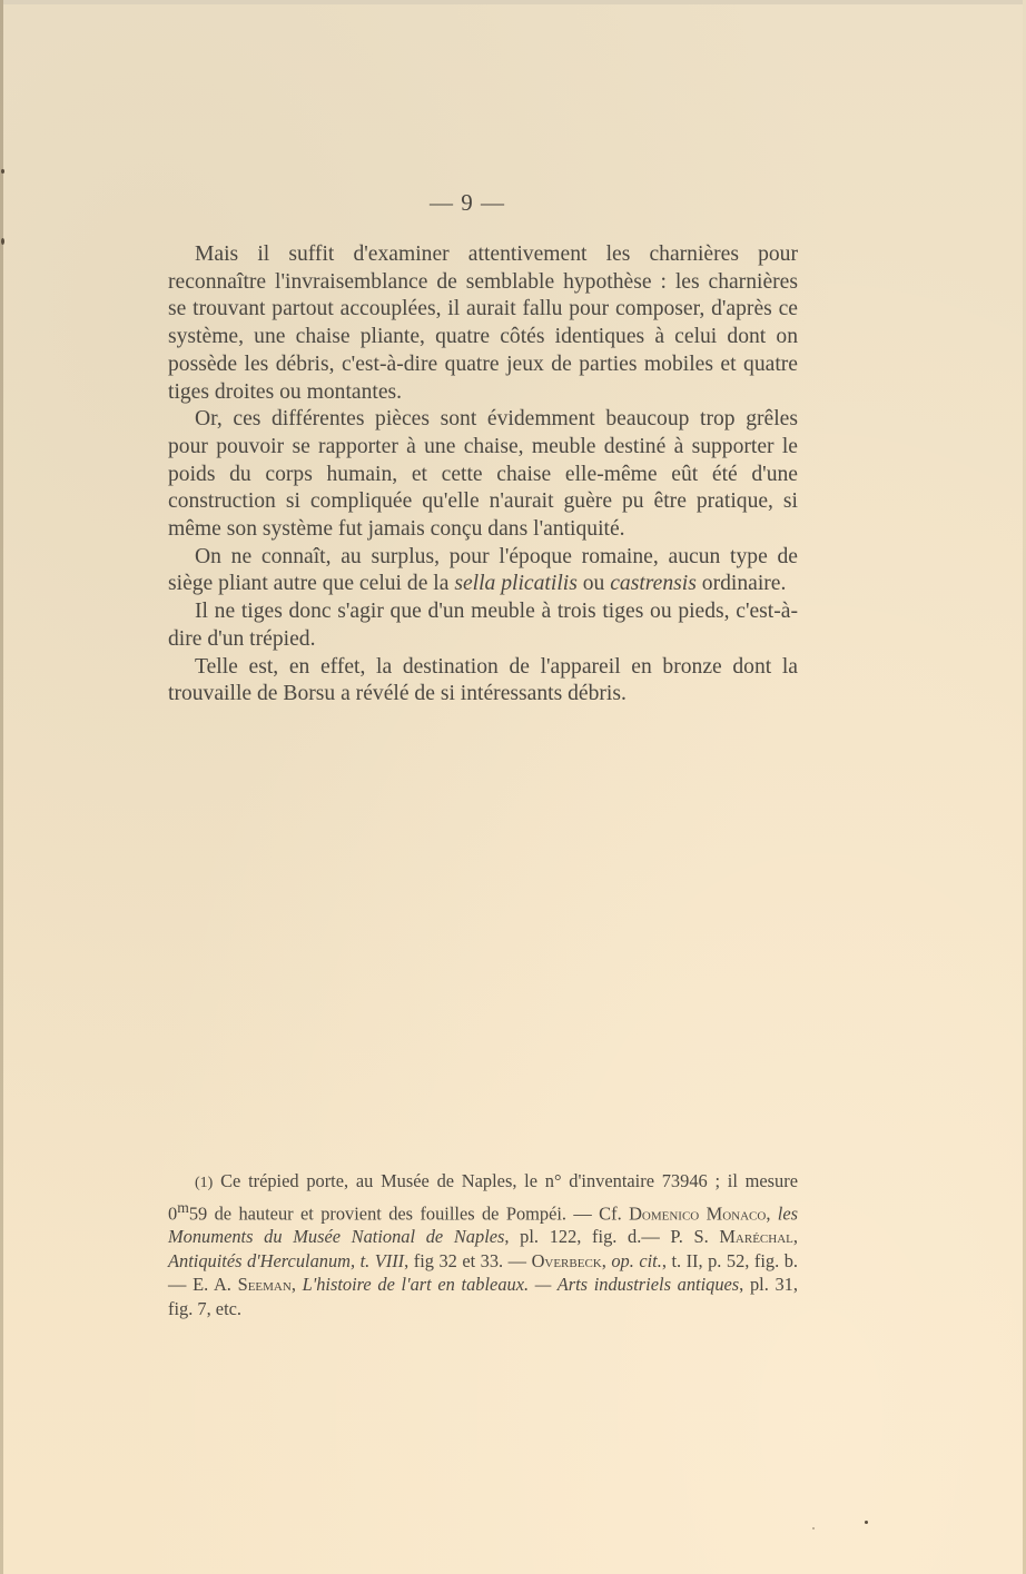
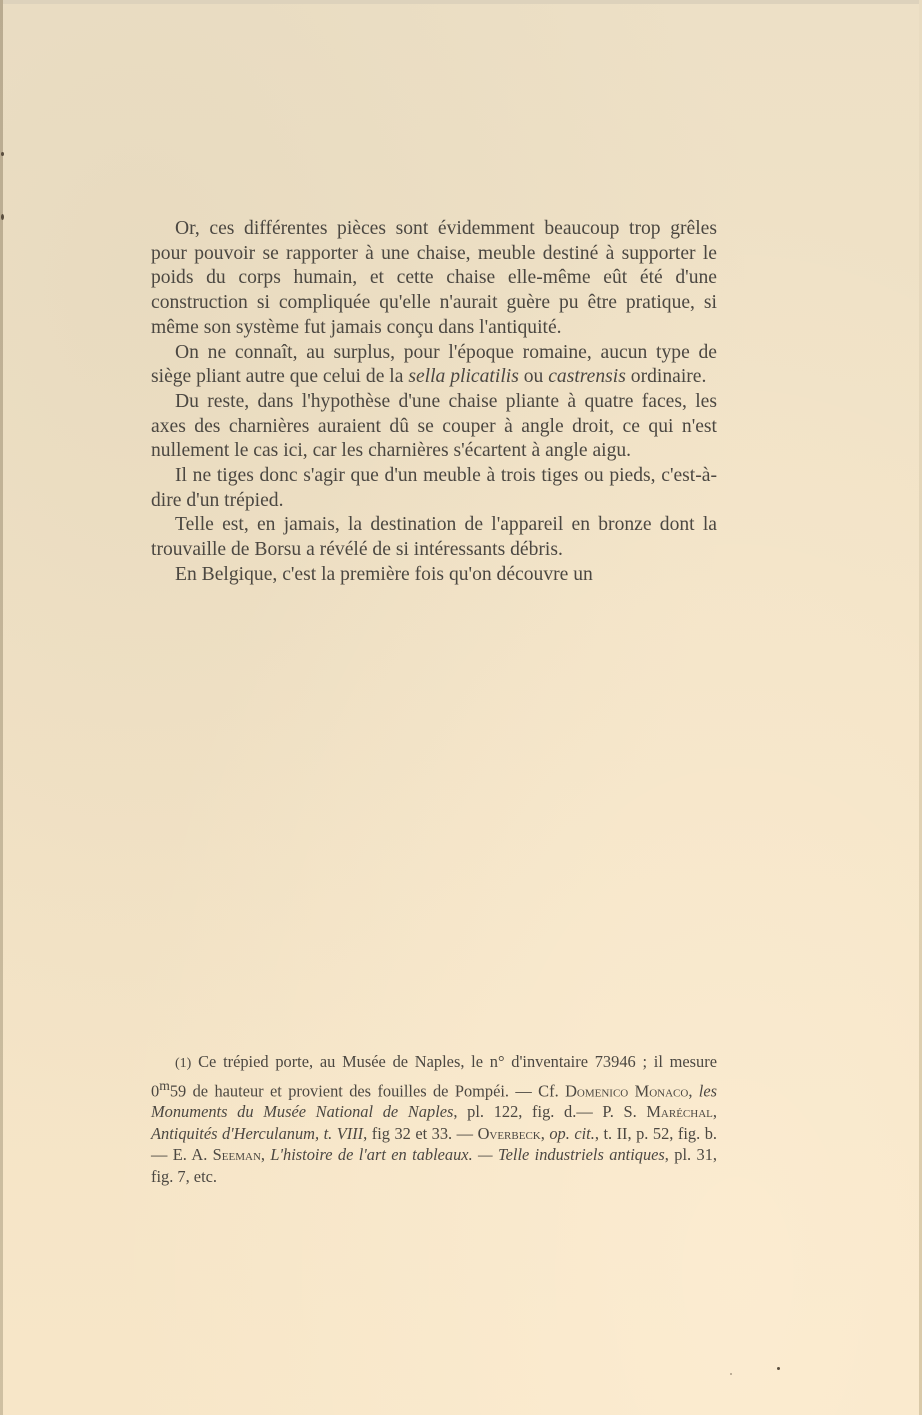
- — 9 —
- Mais il suffit d'examiner attentivement les charnières pour reconnaître l'invraisemblance de semblable hypothèse : les charnières se trouvant partout accouplées, il aurait fallu pour composer, d'après ce système, une chaise pliante, quatre côtés identiques à celui dont on possède les débris, c'est-à-dire quatre jeux de parties mobiles et quatre tiges droites ou montantes.
  Or, ces différentes pièces sont évidemment beaucoup trop grêles pour pouvoir se rapporter à une chaise, meuble destiné à supporter le poids du corps humain, et cette chaise elle-même eût été d'une construction si compliquée qu'elle n'aurait guère pu être pratique, si même son système fut jamais conçu dans l'antiquité.
  On ne connaît, au surplus, pour l'époque romaine, aucun type de siège pliant autre que celui de la sella plicatilis ou castrensis ordinaire.
+ Du reste, dans l'hypothèse d'une chaise pliante à quatre faces, les axes des charnières auraient dû se couper à angle droit, ce qui n'est nullement le cas ici, car les charnières s'écartent à angle aigu.
  Il ne tiges donc s'agir que d'un meuble à trois tiges ou pieds, c'est-à-dire d'un trépied.
- Telle est, en effet, la destination de l'appareil en bronze dont la trouvaille de Borsu a révélé de si intéressants débris.
+ Telle est, en jamais, la destination de l'appareil en bronze dont la trouvaille de Borsu a révélé de si intéressants débris.
+ En Belgique, c'est la première fois qu'on découvre un
- (1) Ce trépied porte, au Musée de Naples, le n° d'inventaire 73946 ; il mesure 0m59 de hauteur et provient des fouilles de Pompéi. — Cf. Domenico Monaco, les Monuments du Musée National de Naples, pl. 122, fig. d.— P. S. Maréchal, Antiquités d'Herculanum, t. VIII, fig 32 et 33. — Overbeck, op. cit., t. II, p. 52, fig. b. — E. A. Seeman, L'histoire de l'art en tableaux. — Arts industriels antiques, pl. 31, fig. 7, etc.
+ (1) Ce trépied porte, au Musée de Naples, le n° d'inventaire 73946 ; il mesure 0m59 de hauteur et provient des fouilles de Pompéi. — Cf. Domenico Monaco, les Monuments du Musée National de Naples, pl. 122, fig. d.— P. S. Maréchal, Antiquités d'Herculanum, t. VIII, fig 32 et 33. — Overbeck, op. cit., t. II, p. 52, fig. b. — E. A. Seeman, L'histoire de l'art en tableaux. — Telle industriels antiques, pl. 31, fig. 7, etc.
